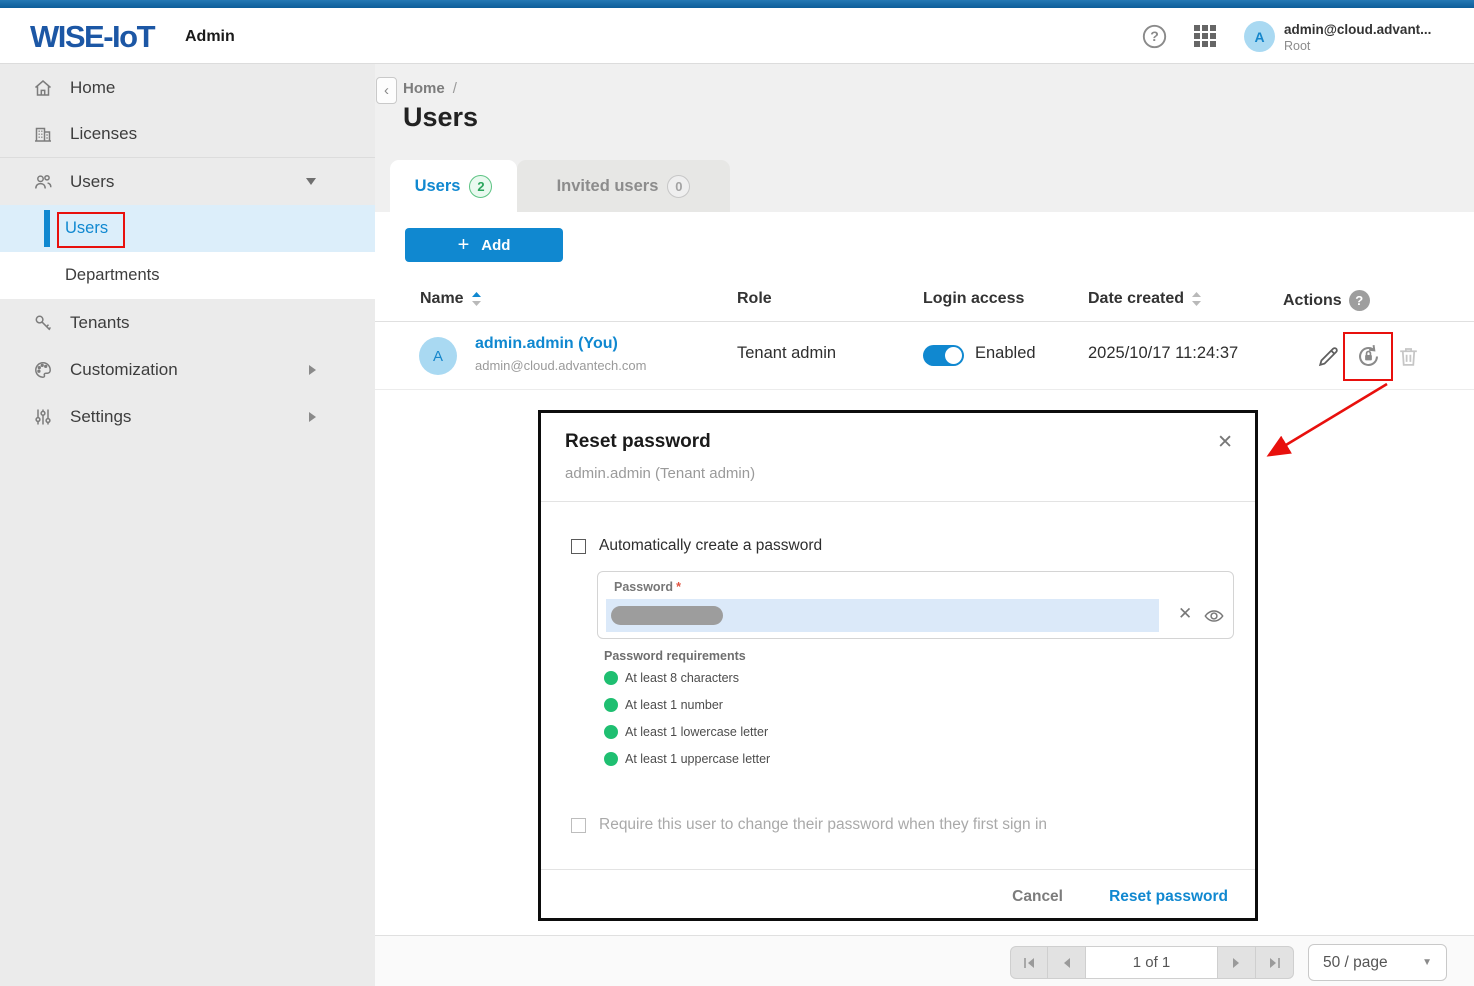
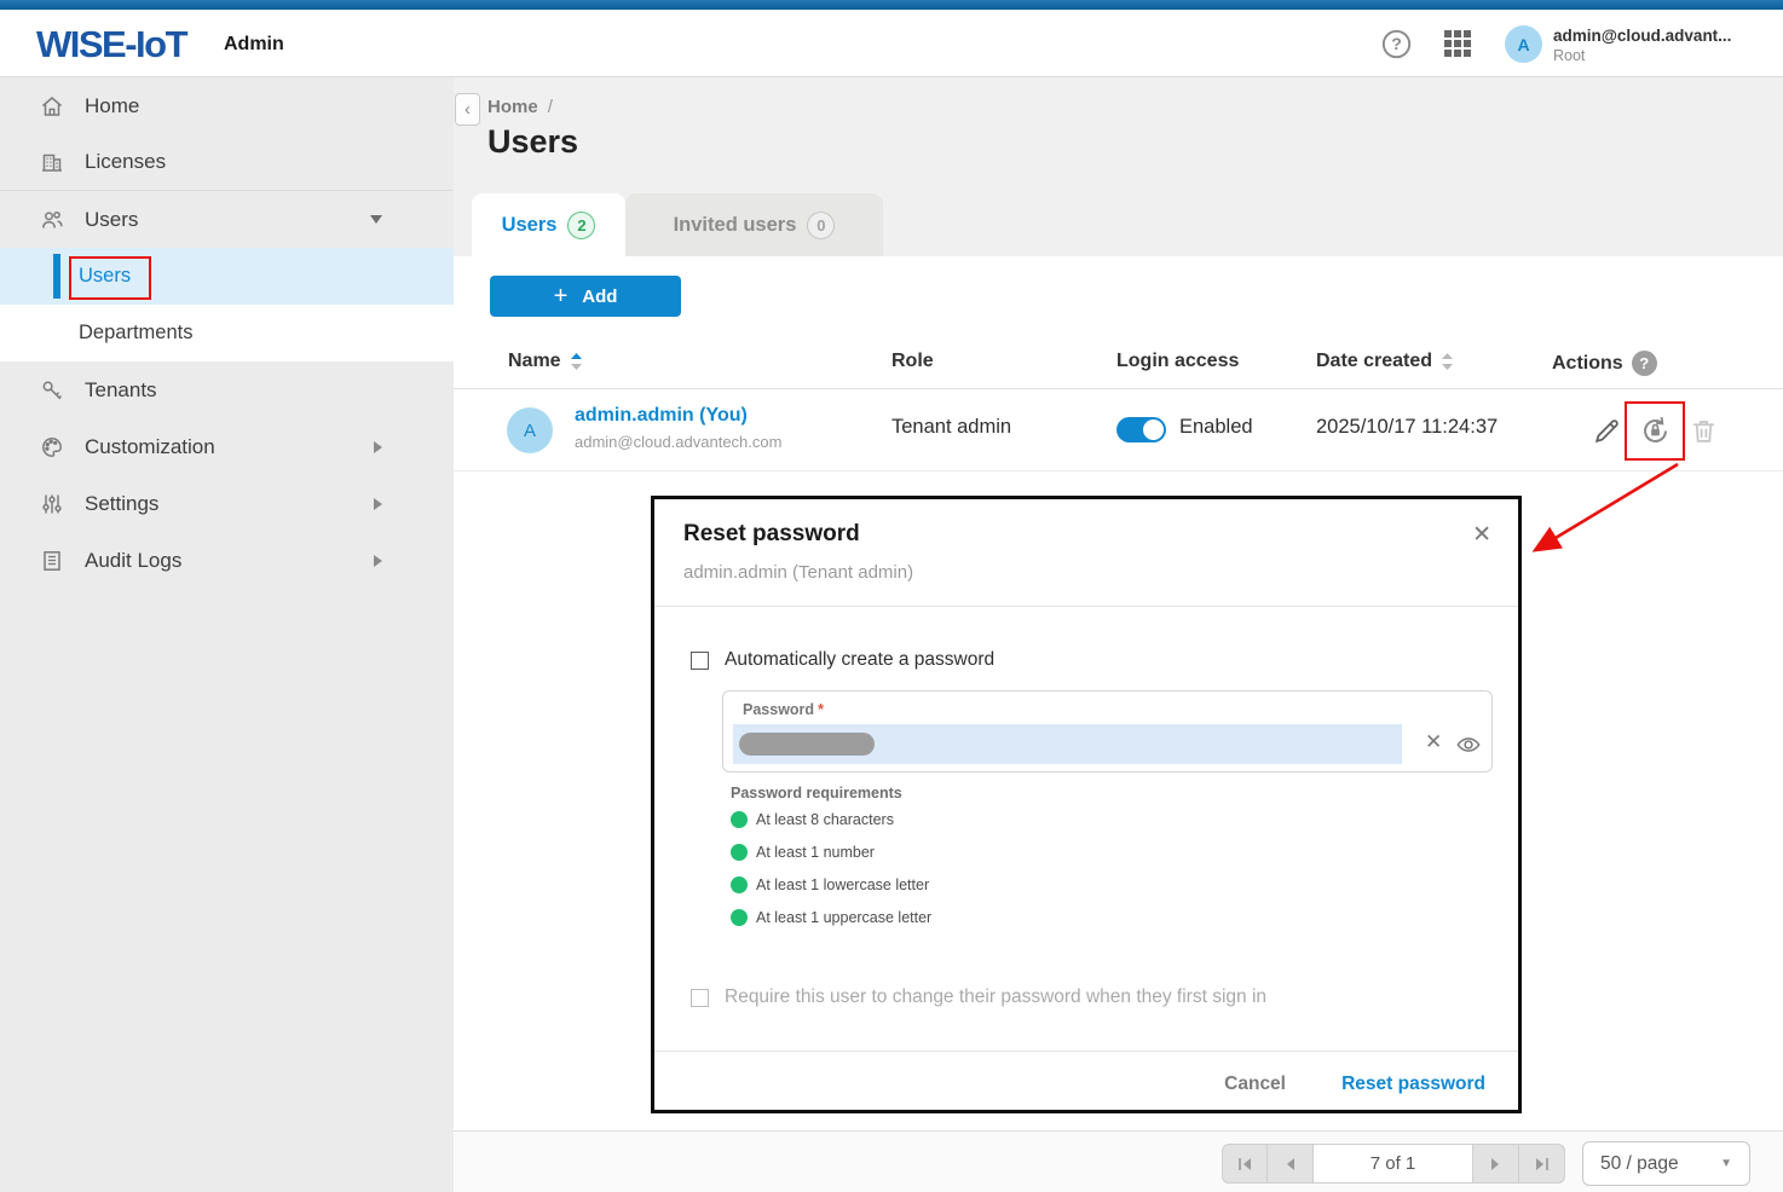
  WISE-IoT
  Admin
  ?
  A
  admin@cloud.advant...
  Root
  Home
  Licenses
  Users
  Users
  Departments
  Tenants
  Customization
  Settings
+ Audit Logs
  ‹
  Home /
  Users
  Users
  2
  Invited users
  0
  +
  Add
  Name
  Role
  Login access
  Date created
  Actions
  ?
  A
  admin.admin (You)
  admin@cloud.advantech.com
  Tenant admin
  Enabled
  2025/10/17 11:24:37
  Reset password
  admin.admin (Tenant admin)
  ✕
  Automatically create a password
  Password *
  ✕
  Password requirements
  At least 8 characters
  At least 1 number
  At least 1 lowercase letter
  At least 1 uppercase letter
  Require this user to change their password when they first sign in
  Cancel
  Reset password
- 1 of 1
+ 7 of 1
  50 / page
  ▼
